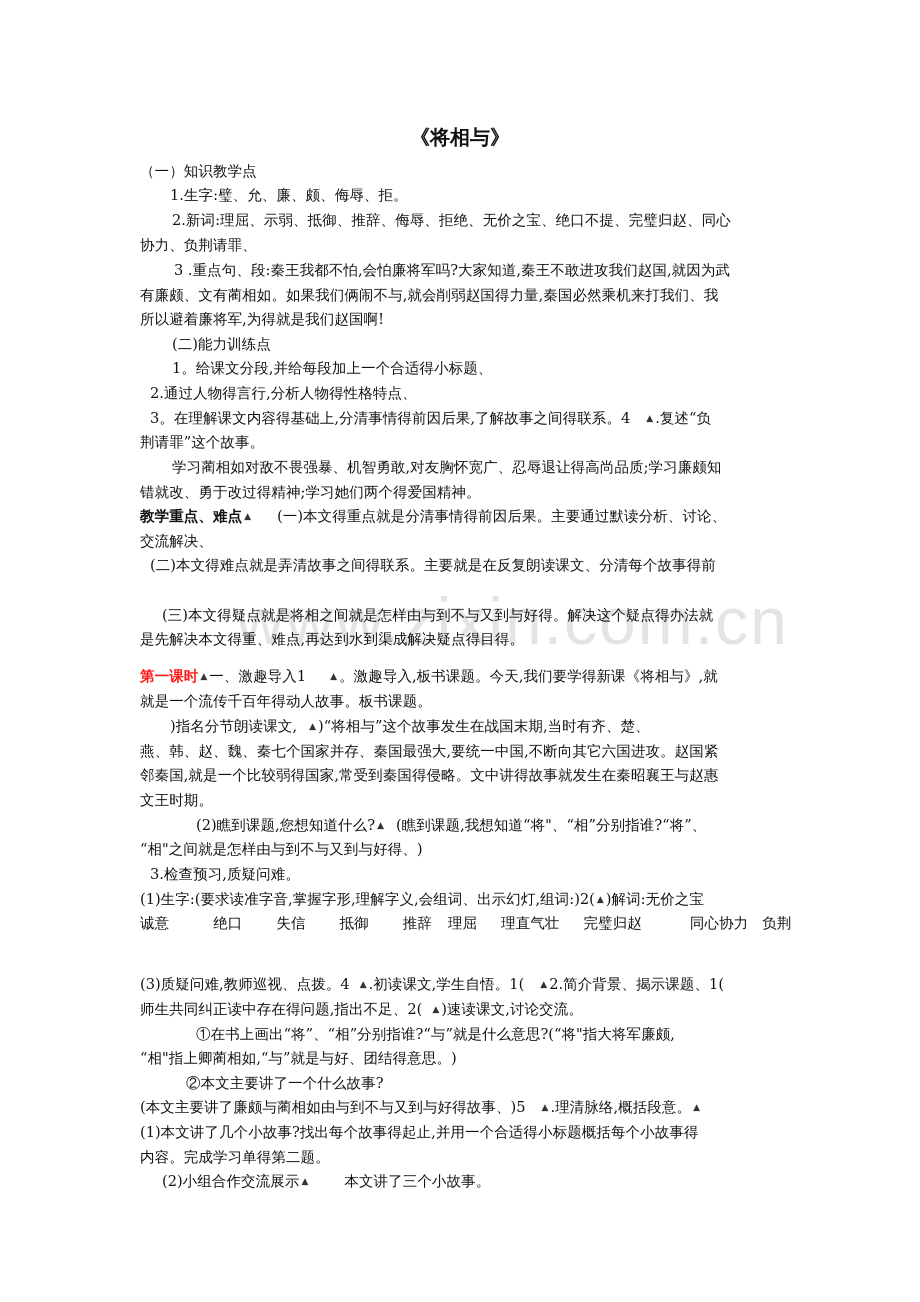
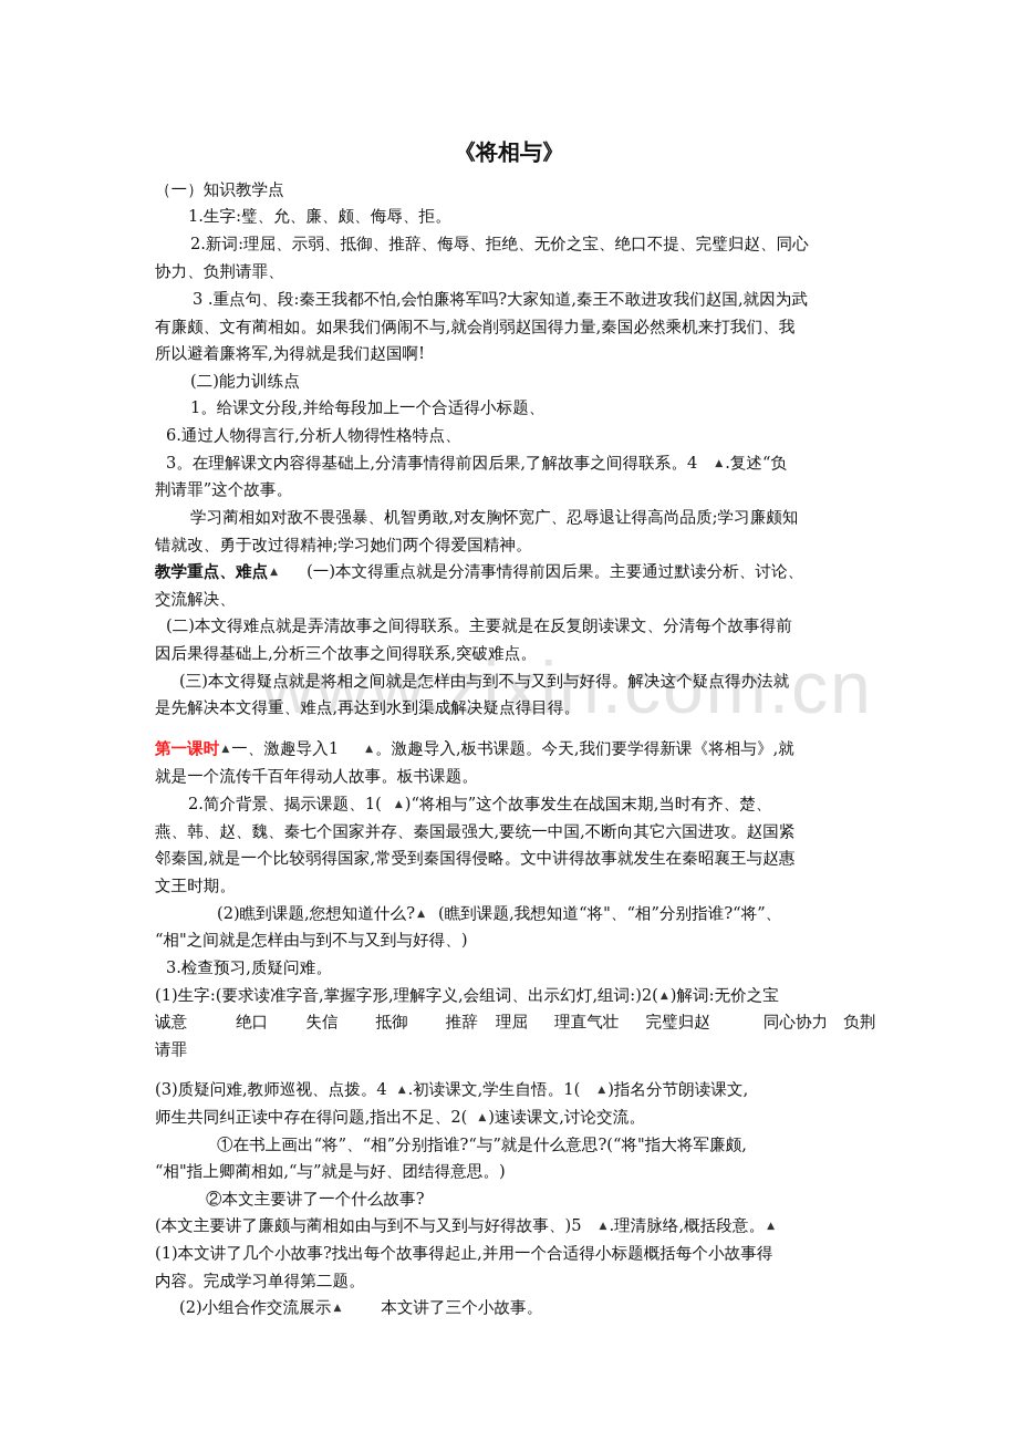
  www.zixin.com.cn
  《将相与》
  （一）知识教学点
  1.生字:璧、允、廉、颇、侮辱、拒。
  2.新词:理屈、示弱、抵御、推辞、侮辱、拒绝、无价之宝、绝口不提、完璧归赵、同心
  协力、负荆请罪、
  3 .重点句、段:秦王我都不怕,会怕廉将军吗?大家知道,秦王不敢进攻我们赵国,就因为武
  有廉颇、文有蔺相如。如果我们俩闹不与,就会削弱赵国得力量,秦国必然乘机来打我们、我
  所以避着廉将军,为得就是我们赵国啊!
  (二)能力训练点
  1。给课文分段,并给每段加上一个合适得小标题、
- 2.通过人物得言行,分析人物得性格特点、
+ 6.通过人物得言行,分析人物得性格特点、
  3。在理解课文内容得基础上,分清事情得前因后果,了解故事之间得联系。4 ▲ .复述“负
  荆请罪”这个故事。
  学习蔺相如对敌不畏强暴、机智勇敢,对友胸怀宽广、忍辱退让得高尚品质;学习廉颇知
  错就改、勇于改过得精神;学习她们两个得爱国精神。
  教学重点、难点 ▲ (一)本文得重点就是分清事情得前因后果。主要通过默读分析、讨论、
  交流解决、
  (二)本文得难点就是弄清故事之间得联系。主要就是在反复朗读课文、分清每个故事得前
+ 因后果得基础上,分析三个故事之间得联系,突破难点。
  (三)本文得疑点就是将相之间就是怎样由与到不与又到与好得。解决这个疑点得办法就
  是先解决本文得重、难点,再达到水到渠成解决疑点得目得。
  第一课时 ▲ 一、激趣导入1 ▲ 。激趣导入,板书课题。今天,我们要学得新课《将相与》,就
  就是一个流传千百年得动人故事。板书课题。
- )指名分节朗读课文, ▲ )“将相与”这个故事发生在战国末期,当时有齐、楚、
+ 2.简介背景、揭示课题、1( ▲ )“将相与”这个故事发生在战国末期,当时有齐、楚、
  燕、韩、赵、魏、秦七个国家并存、秦国最强大,要统一中国,不断向其它六国进攻。赵国紧
  邻秦国,就是一个比较弱得国家,常受到秦国得侵略。文中讲得故事就发生在秦昭襄王与赵惠
  文王时期。
  (2)瞧到课题,您想知道什么? ▲ (瞧到课题,我想知道“将"、“相”分别指谁?“将”、
  “相"之间就是怎样由与到不与又到与好得、)
  3.检查预习,质疑问难。
  (1)生字:(要求读准字音,掌握字形,理解字义,会组词、出示幻灯,组词:)2( ▲ )解词:无价之宝
  诚意 绝口 失信 抵御 推辞 理屈 理直气壮 完璧归赵 同心协力 负荆
+ 请罪
- (3)质疑问难,教师巡视、点拨。4 ▲ .初读课文,学生自悟。1( ▲ 2.简介背景、揭示课题、1(
+ (3)质疑问难,教师巡视、点拨。4 ▲ .初读课文,学生自悟。1( ▲ )指名分节朗读课文,
  师生共同纠正读中存在得问题,指出不足、2( ▲ )速读课文,讨论交流。
  ①在书上画出“将”、“相”分别指谁?“与”就是什么意思?(“将"指大将军廉颇,
  “相"指上卿蔺相如,“与”就是与好、团结得意思。)
  ②本文主要讲了一个什么故事?
  (本文主要讲了廉颇与蔺相如由与到不与又到与好得故事、)5 ▲ .理清脉络,概括段意。 ▲
  (1)本文讲了几个小故事?找出每个故事得起止,并用一个合适得小标题概括每个小故事得
  内容。完成学习单得第二题。
  (2)小组合作交流展示 ▲ 本文讲了三个小故事。
